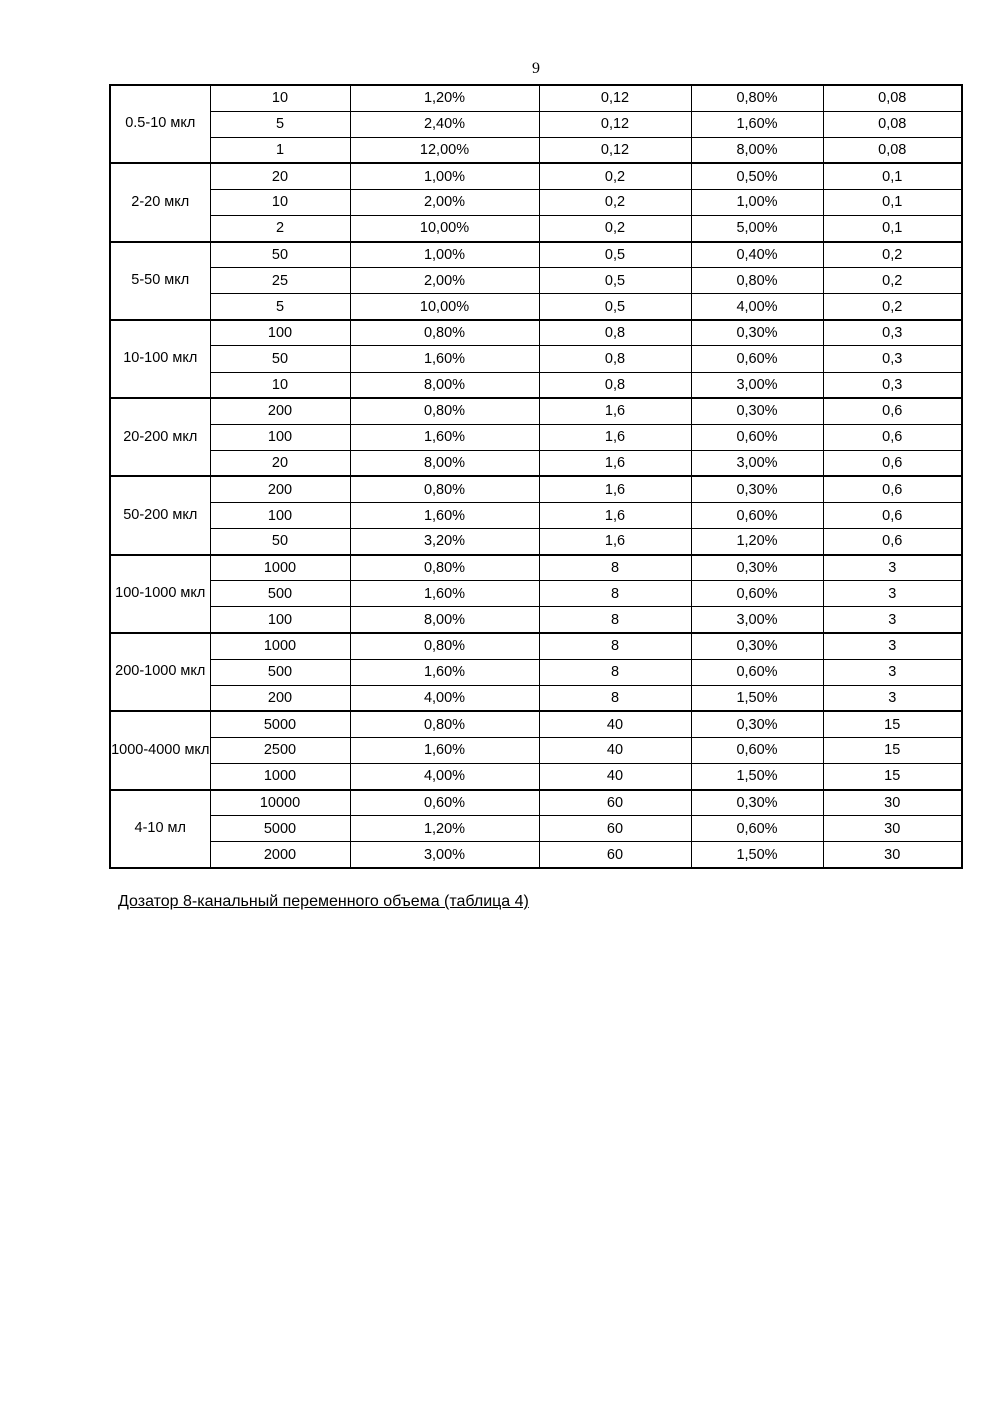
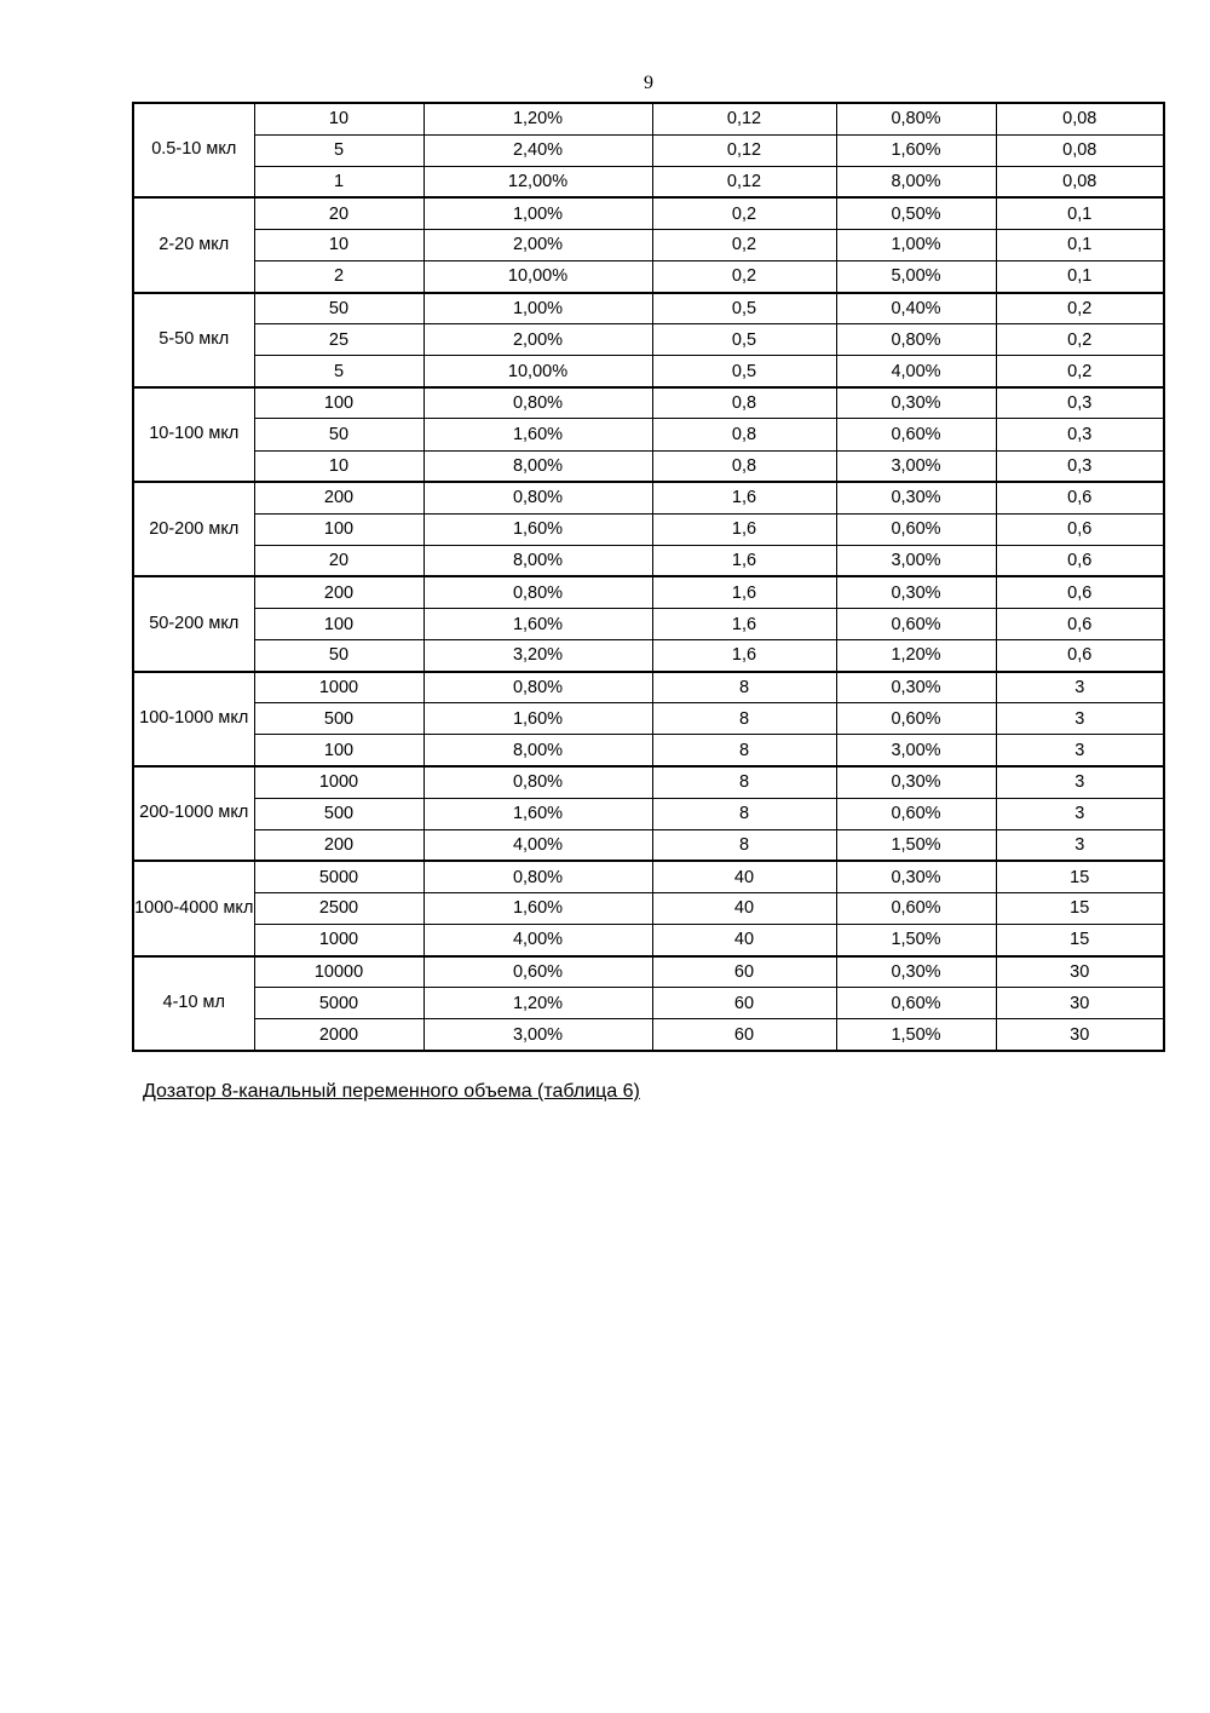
  9
  0.5-10 мкл	10	1,20%	0,12	0,80%	0,08
  5	2,40%	0,12	1,60%	0,08
  1	12,00%	0,12	8,00%	0,08
  2-20 мкл	20	1,00%	0,2	0,50%	0,1
  10	2,00%	0,2	1,00%	0,1
  2	10,00%	0,2	5,00%	0,1
  5-50 мкл	50	1,00%	0,5	0,40%	0,2
  25	2,00%	0,5	0,80%	0,2
  5	10,00%	0,5	4,00%	0,2
  10-100 мкл	100	0,80%	0,8	0,30%	0,3
  50	1,60%	0,8	0,60%	0,3
  10	8,00%	0,8	3,00%	0,3
  20-200 мкл	200	0,80%	1,6	0,30%	0,6
  100	1,60%	1,6	0,60%	0,6
  20	8,00%	1,6	3,00%	0,6
  50-200 мкл	200	0,80%	1,6	0,30%	0,6
  100	1,60%	1,6	0,60%	0,6
  50	3,20%	1,6	1,20%	0,6
  100-1000 мкл	1000	0,80%	8	0,30%	3
  500	1,60%	8	0,60%	3
  100	8,00%	8	3,00%	3
  200-1000 мкл	1000	0,80%	8	0,30%	3
  500	1,60%	8	0,60%	3
  200	4,00%	8	1,50%	3
  1000-4000 мкл	5000	0,80%	40	0,30%	15
  2500	1,60%	40	0,60%	15
  1000	4,00%	40	1,50%	15
  4-10 мл	10000	0,60%	60	0,30%	30
  5000	1,20%	60	0,60%	30
  2000	3,00%	60	1,50%	30
- Дозатор 8-канальный переменного объема (таблица 4)
+ Дозатор 8-канальный переменного объема (таблица 6)
